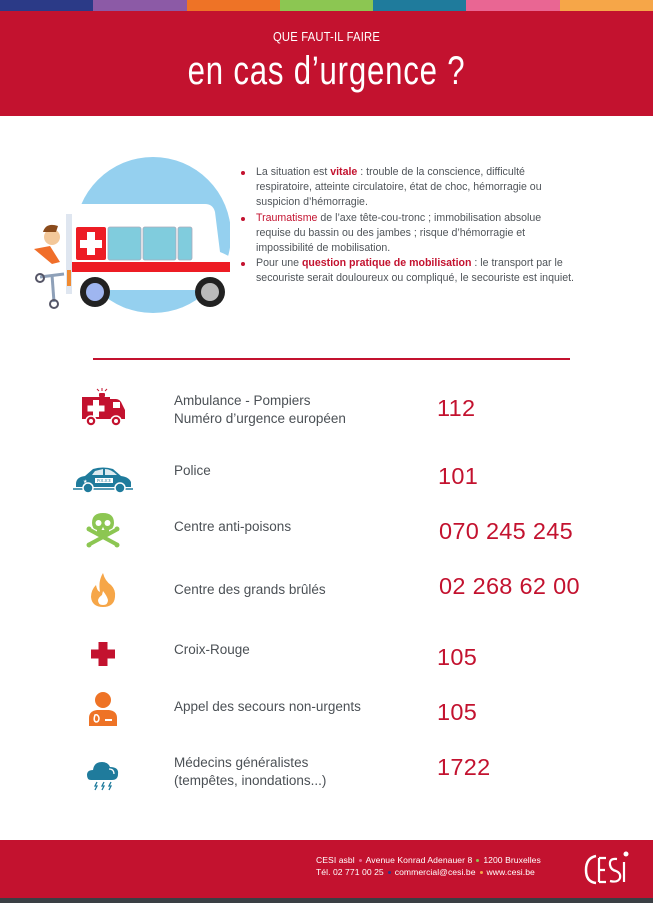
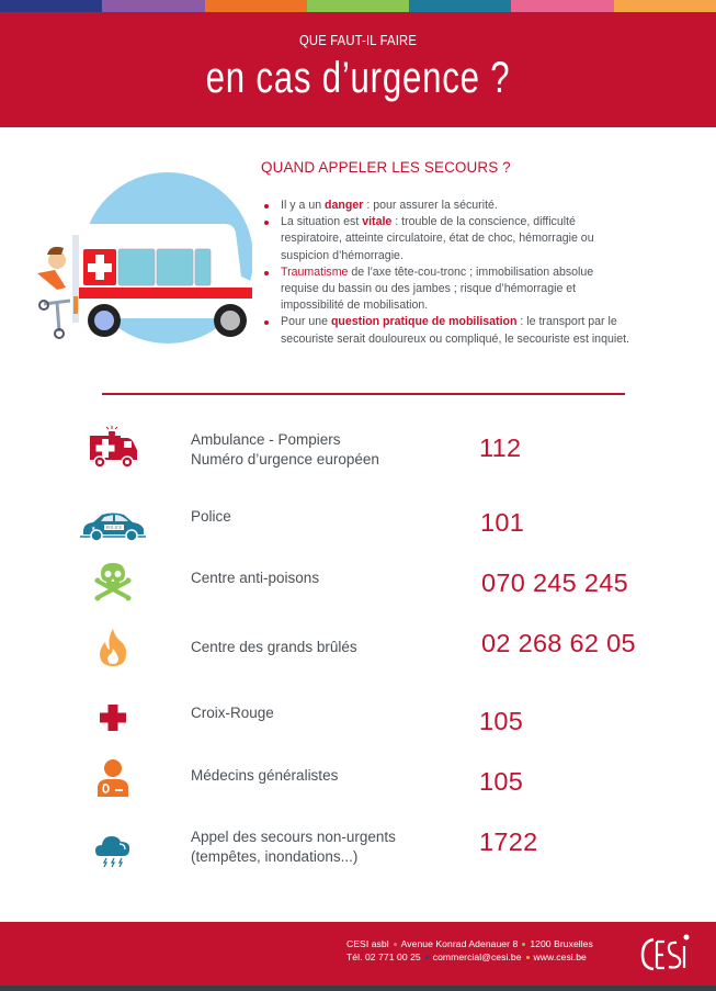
  QUE FAUT-IL FAIRE
  en cas d’urgence ?
+ QUAND APPELER LES SECOURS ?
+ Il y a un danger : pour assurer la sécurité.
  La situation est vitale : trouble de la conscience, difficulté respiratoire, atteinte circulatoire, état de choc, hémorragie ou suspicion d’hémorragie.
  Traumatisme de l’axe tête-cou-tronc ; immobilisation absolue requise du bassin ou des jambes ; risque d’hémorragie et impossibilité de mobilisation.
  Pour une question pratique de mobilisation : le transport par le secouriste serait douloureux ou compliqué, le secouriste est inquiet.
  Ambulance - Pompiers
  Numéro d’urgence européen
  112
  Police
  101
  Centre anti-poisons
  070 245 245
  Centre des grands brûlés
- 02 268 62 00
+ 02 268 62 05
  Croix-Rouge
  105
- Appel des secours non-urgents
+ Médecins généralistes
  105
- Médecins généralistes
+ Appel des secours non-urgents
  (tempêtes, inondations...)
  1722
  CESI asbl Avenue Konrad Adenauer 8 1200 Bruxelles
  Tél. 02 771 00 25 commercial@cesi.be www.cesi.be
